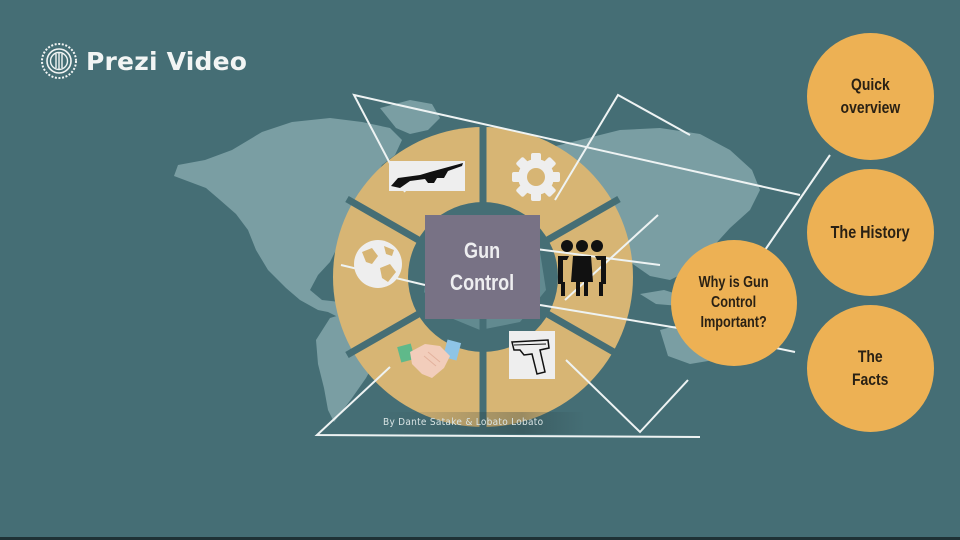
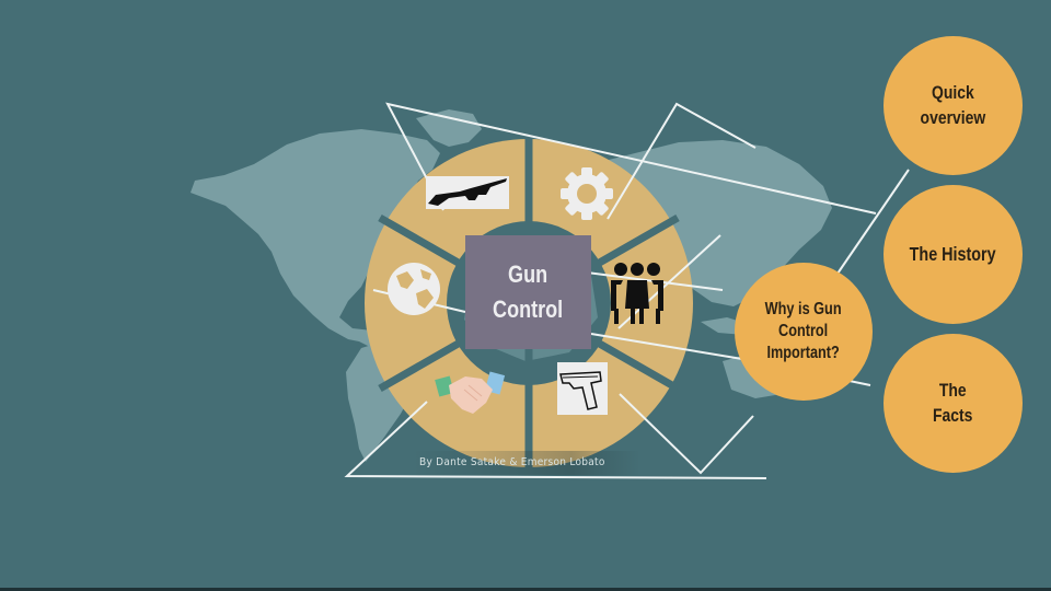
- Prezi Video
  Gun
  Control
- By Dante Satake & Lobato Lobato
+ By Dante Satake & Emerson Lobato
  Why is Gun
  Control
  Important?
  Quick
  overview
  The History
  The
  Facts
